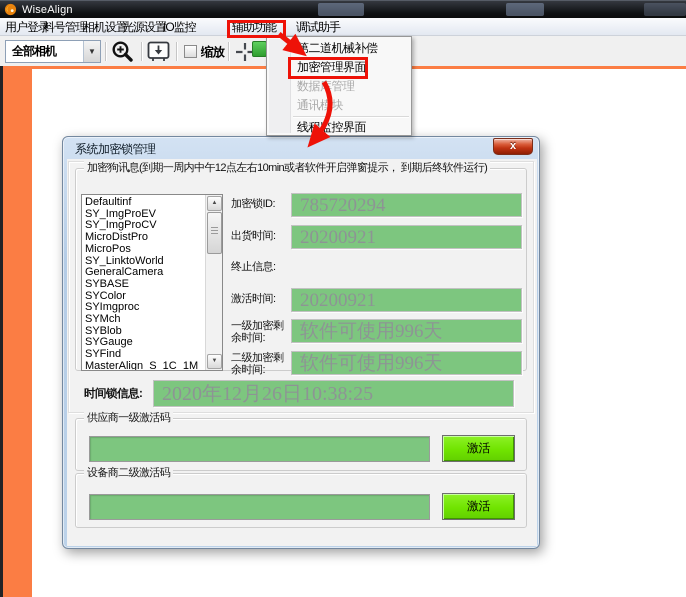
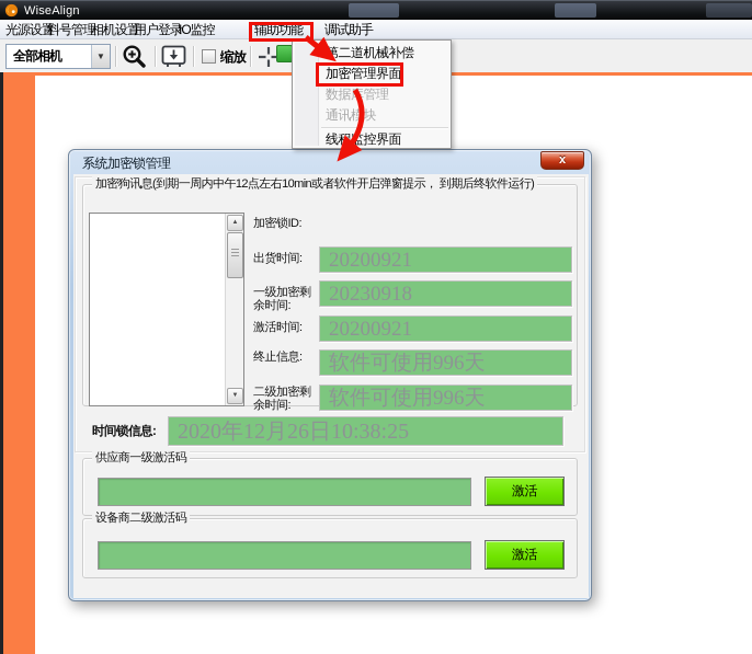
  WiseAlign
- 用户登录
+ 光源设置
  料号管理
  相机设置
- 光源设置
+ 用户登录
  IO监控
  辅助功能
  调试助手
  全部相机
  ▼
  缩放
  第二道机械补偿
  加密管理界面
  数据管理
  通讯模块
  线程控界面
  系统加密锁管理
  x
  加密狗讯息(到期一周内中午12点左右10min或者软件开启弹窗提示， 到期后终软件运行)
- Defaultinf
- SY_ImgProEV
- SY_ImgProCV
- MicroDistPro
- MicroPos
- SY_LinktoWorld
- GeneralCamera
- SYBASE
- SYColor
- SYImgproc
- SYMch
- SYBlob
- SYGauge
- SYFind
- MasterAlign_S_1C_1M
  加密锁ID:
- 785720294
  出货时间:
  20200921
- 终止信息:
+ 一级加密剩余时间:
+ 20230918
  激活时间:
  20200921
- 一级加密剩余时间:
+ 终止信息:
  软件可使用996天
  二级加密剩余时间:
  软件可使用996天
  时间锁信息:
  2020年12月26日10:38:25
  供应商一级激活码
  激活
  设备商二级激活码
  激活
